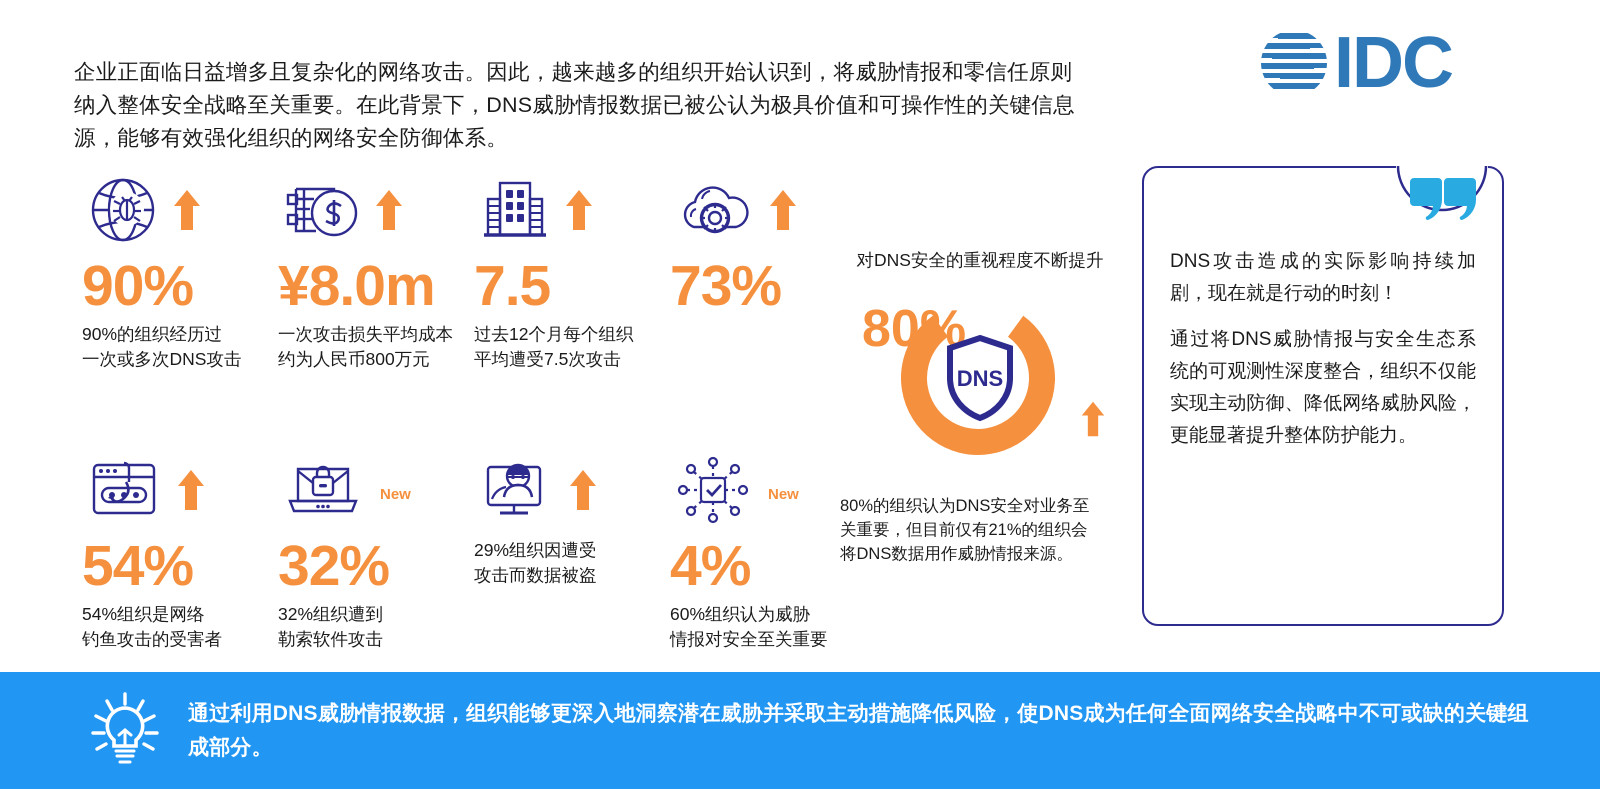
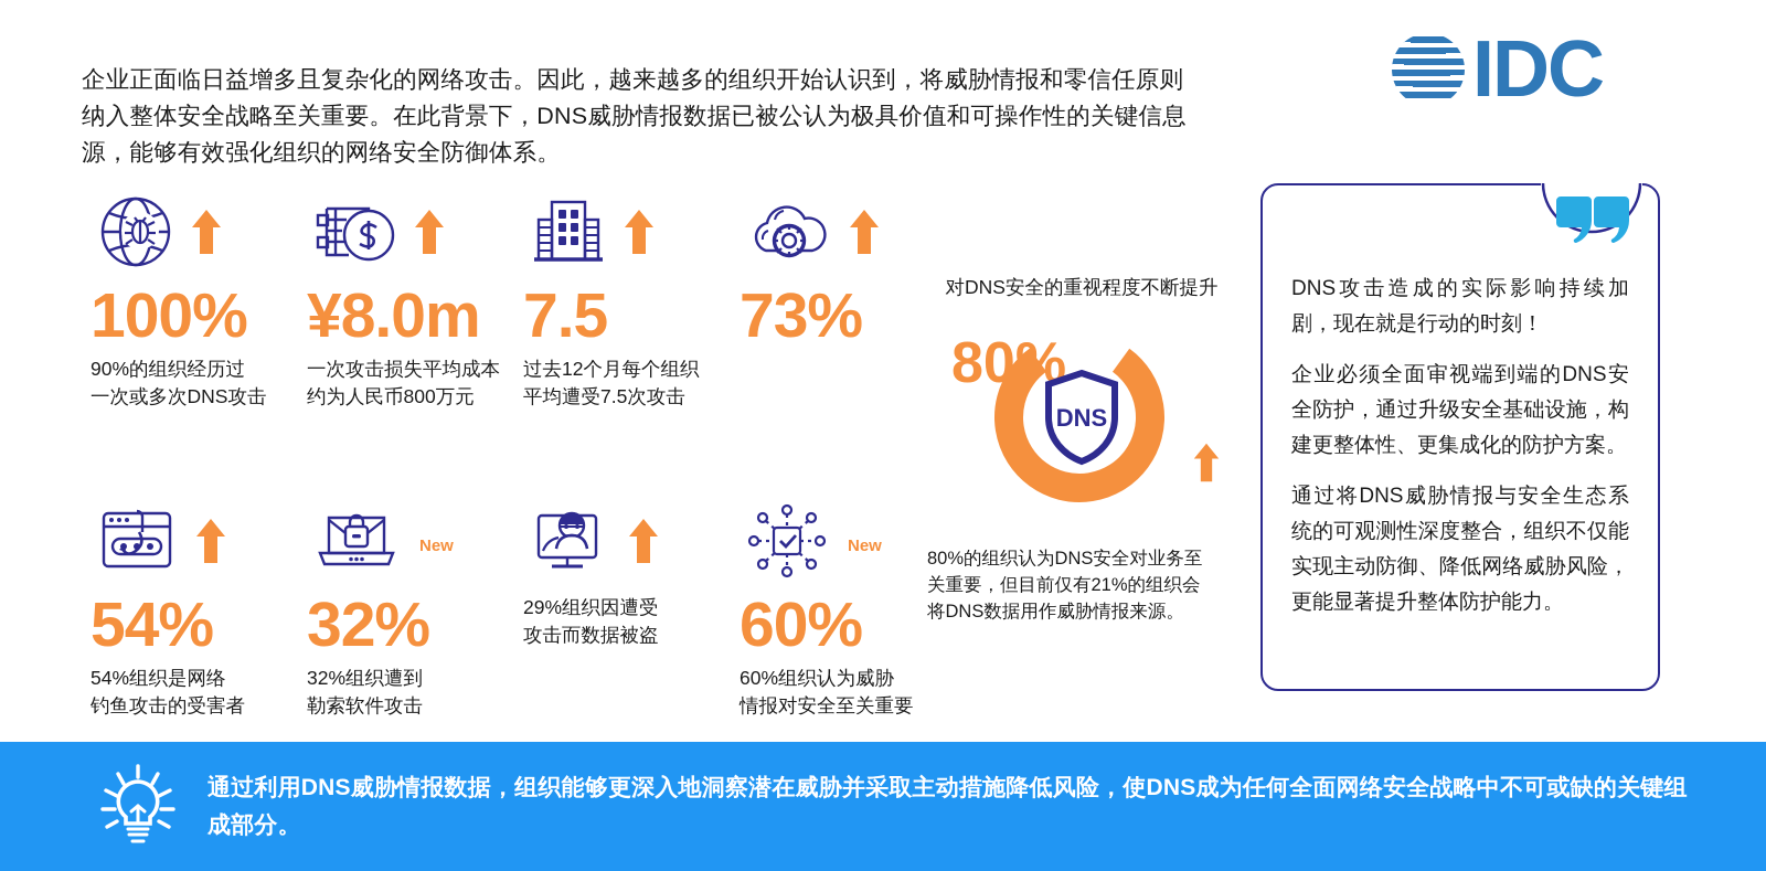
  IDC
  企业正面临日益增多且复杂化的网络攻击。因此，越来越多的组织开始认识到，将威胁情报和零信任原则纳入整体安全战略至关重要。在此背景下，DNS威胁情报数据已被公认为极具价值和可操作性的关键信息源，能够有效强化组织的网络安全防御体系。
- 90%
+ 100%
  90%的组织经历过
  一次或多次DNS攻击
  ¥8.0m
  一次攻击损失平均成本
  约为人民币800万元
  7.5
  过去12个月每个组织
  平均遭受7.5次攻击
  73%
  54%
  54%组织是网络
  钓鱼攻击的受害者
  New
  32%
  32%组织遭到
  勒索软件攻击
  29%组织因遭受
  攻击而数据被盗
  New
- 4%
+ 60%
  60%组织认为威胁
  情报对安全至关重要
  对DNS安全的重视程度不断提升
  80%
  DNS
  80%的组织认为DNS安全对业务至关重要，但目前仅有21%的组织会将DNS数据用作威胁情报来源。
  DNS攻击造成的实际影响持续加剧，现在就是行动的时刻！
+ 企业必须全面审视端到端的DNS安全防护，通过升级安全基础设施，构建更整体性、更集成化的防护方案。
  通过将DNS威胁情报与安全生态系统的可观测性深度整合，组织不仅能实现主动防御、降低网络威胁风险，更能显著提升整体防护能力。
  通过利用DNS威胁情报数据，组织能够更深入地洞察潜在威胁并采取主动措施降低风险，使DNS成为任何全面网络安全战略中不可或缺的关键组成部分。
